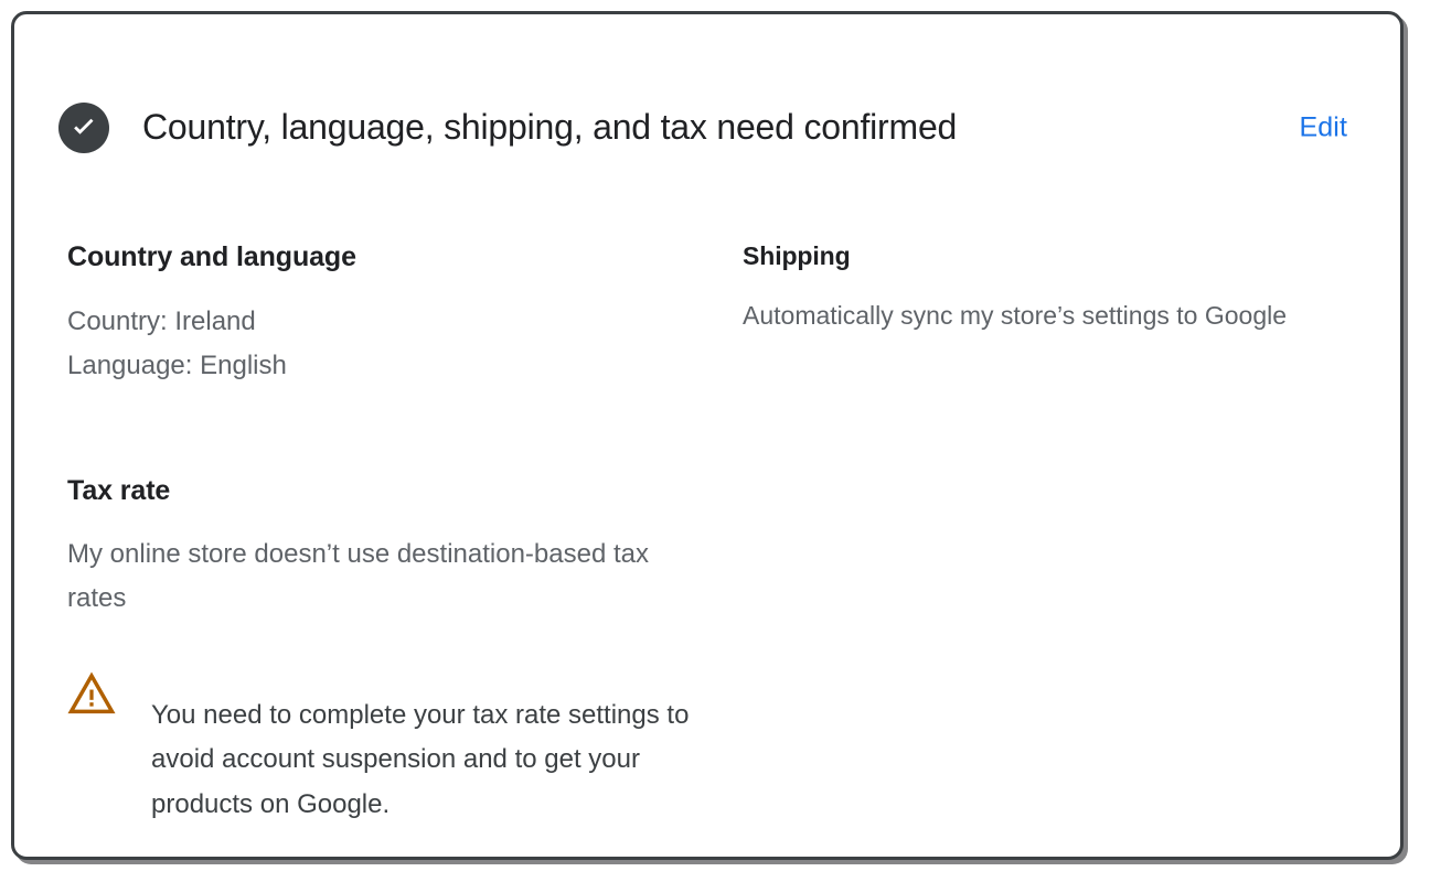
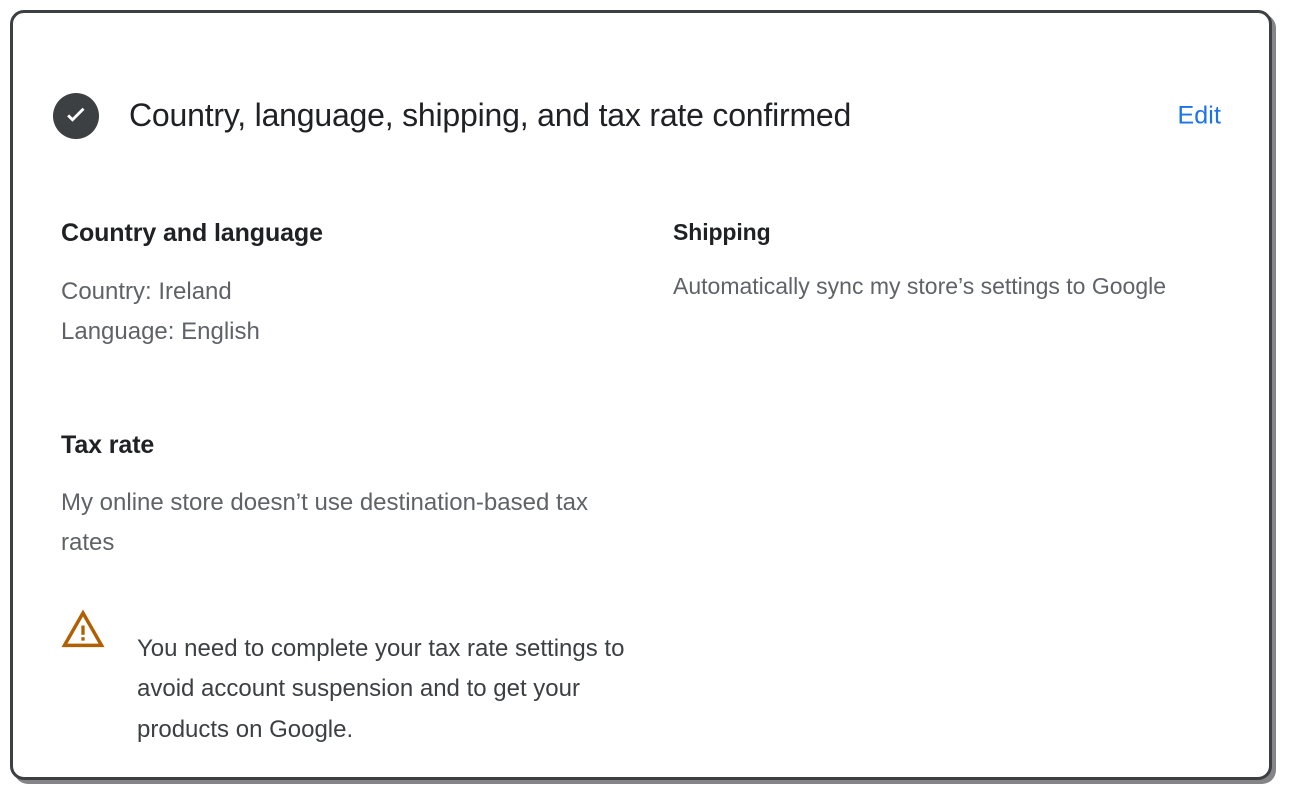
- Country, language, shipping, and tax need confirmed
+ Country, language, shipping, and tax rate confirmed
  Edit
  Country and language
  Country: Ireland
  Language: English
  Tax rate
  My online store doesn’t use destination-based tax rates
  You need to complete your tax rate settings to avoid account suspension and to get your products on Google.
  Shipping
  Automatically sync my store’s settings to Google
